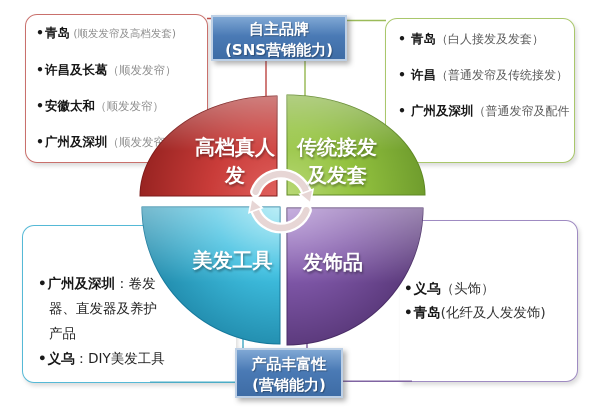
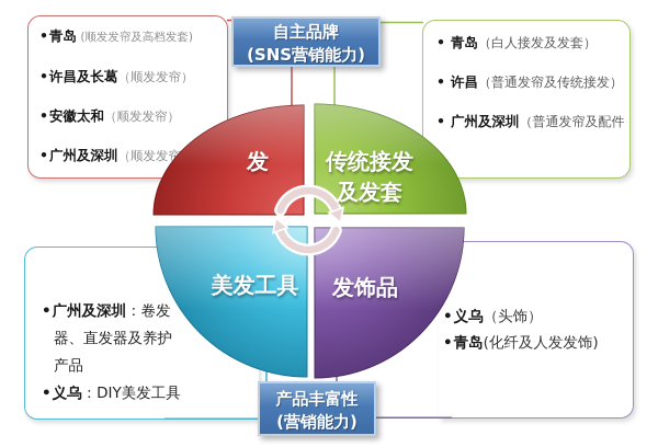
  •青岛 (顺发发帘及高档发套)
  •许昌及长葛（顺发发帘）
  •安徽太和（顺发发帘）
  •广州及深圳（顺发发帘
  • 青岛（白人接发及发套）
  • 许昌（普通发帘及传统接发）
  • 广州及深圳（普通发帘及配件
  •广州及深圳：卷发器、直发器及养护产品
  •义乌：DIY美发工具
  •义乌（头饰）
  •青岛(化纤及人发发饰)
- 高档真人
  发
  传统接发
  及发套
  美发工具
  发饰品
  自主品牌
  (SNS营销能力)
  产品丰富性
  (营销能力)
